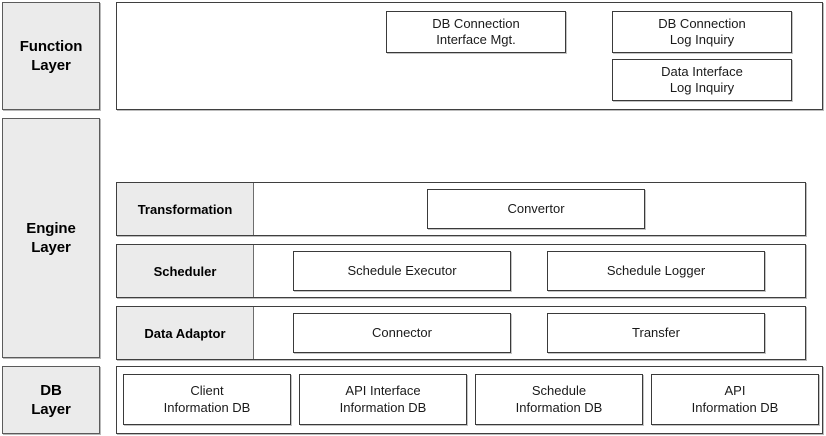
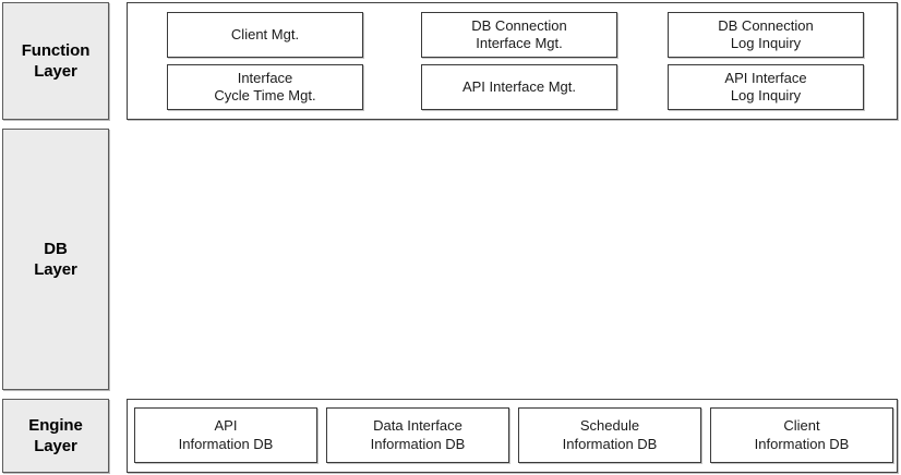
  Function
  Layer
+ Client Mgt.
  DB Connection
  Interface Mgt.
  DB Connection
  Log Inquiry
+ Interface
+ Cycle Time Mgt.
+ API Interface Mgt.
- Data Interface
+ API Interface
  Log Inquiry
- Engine
+ DB
  Layer
- Transformation
- Convertor
- Scheduler
- Schedule Executor
- Schedule Logger
- Data Adaptor
- Connector
- Transfer
- DB
+ Engine
  Layer
- Client
+ API
  Information DB
- API Interface
+ Data Interface
  Information DB
  Schedule
  Information DB
- API
+ Client
  Information DB
